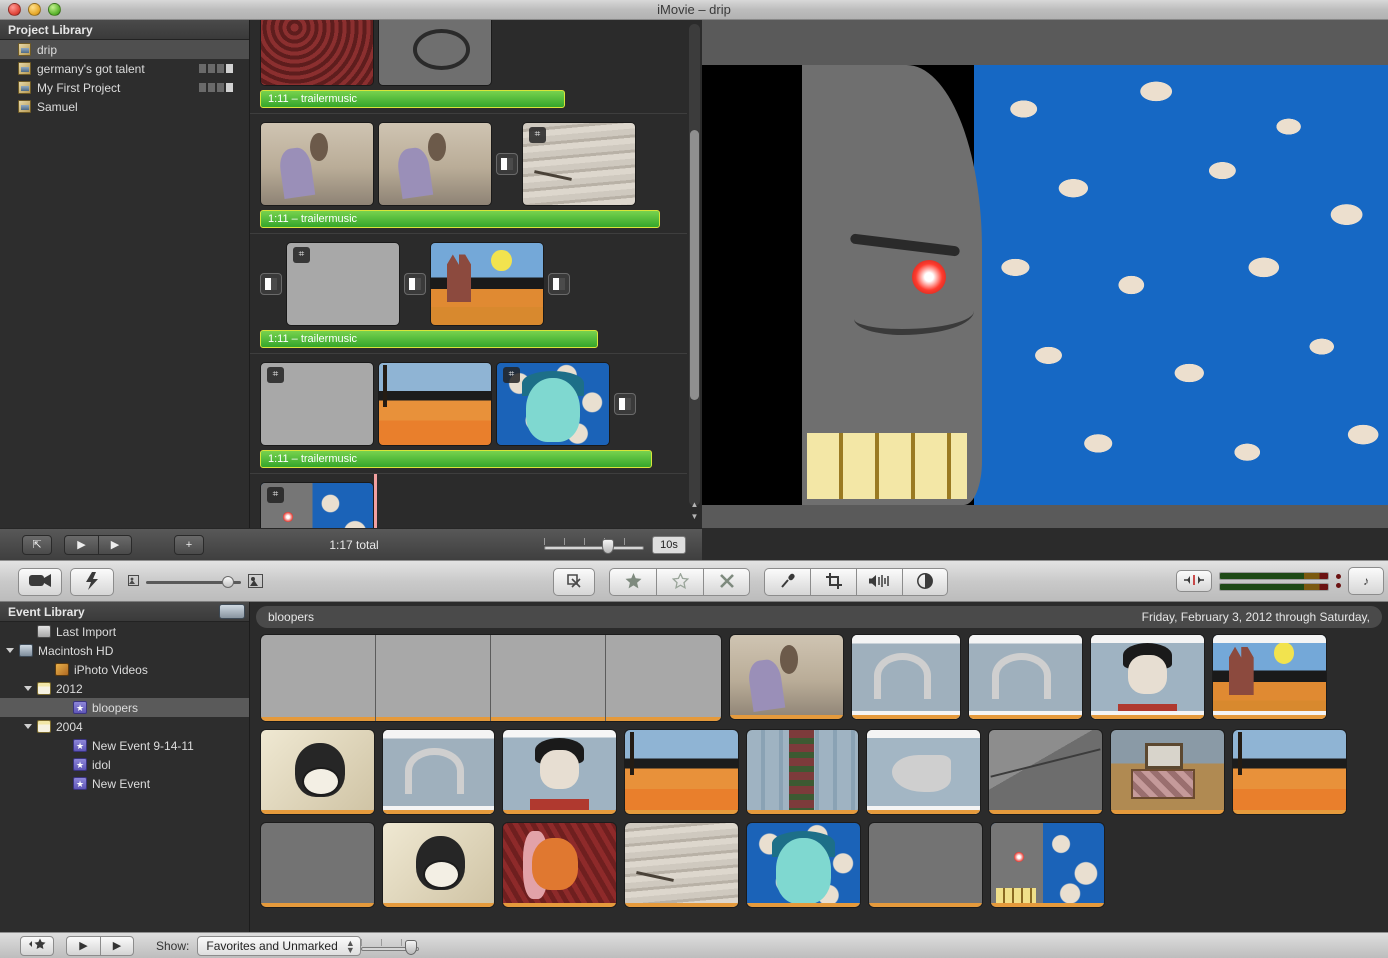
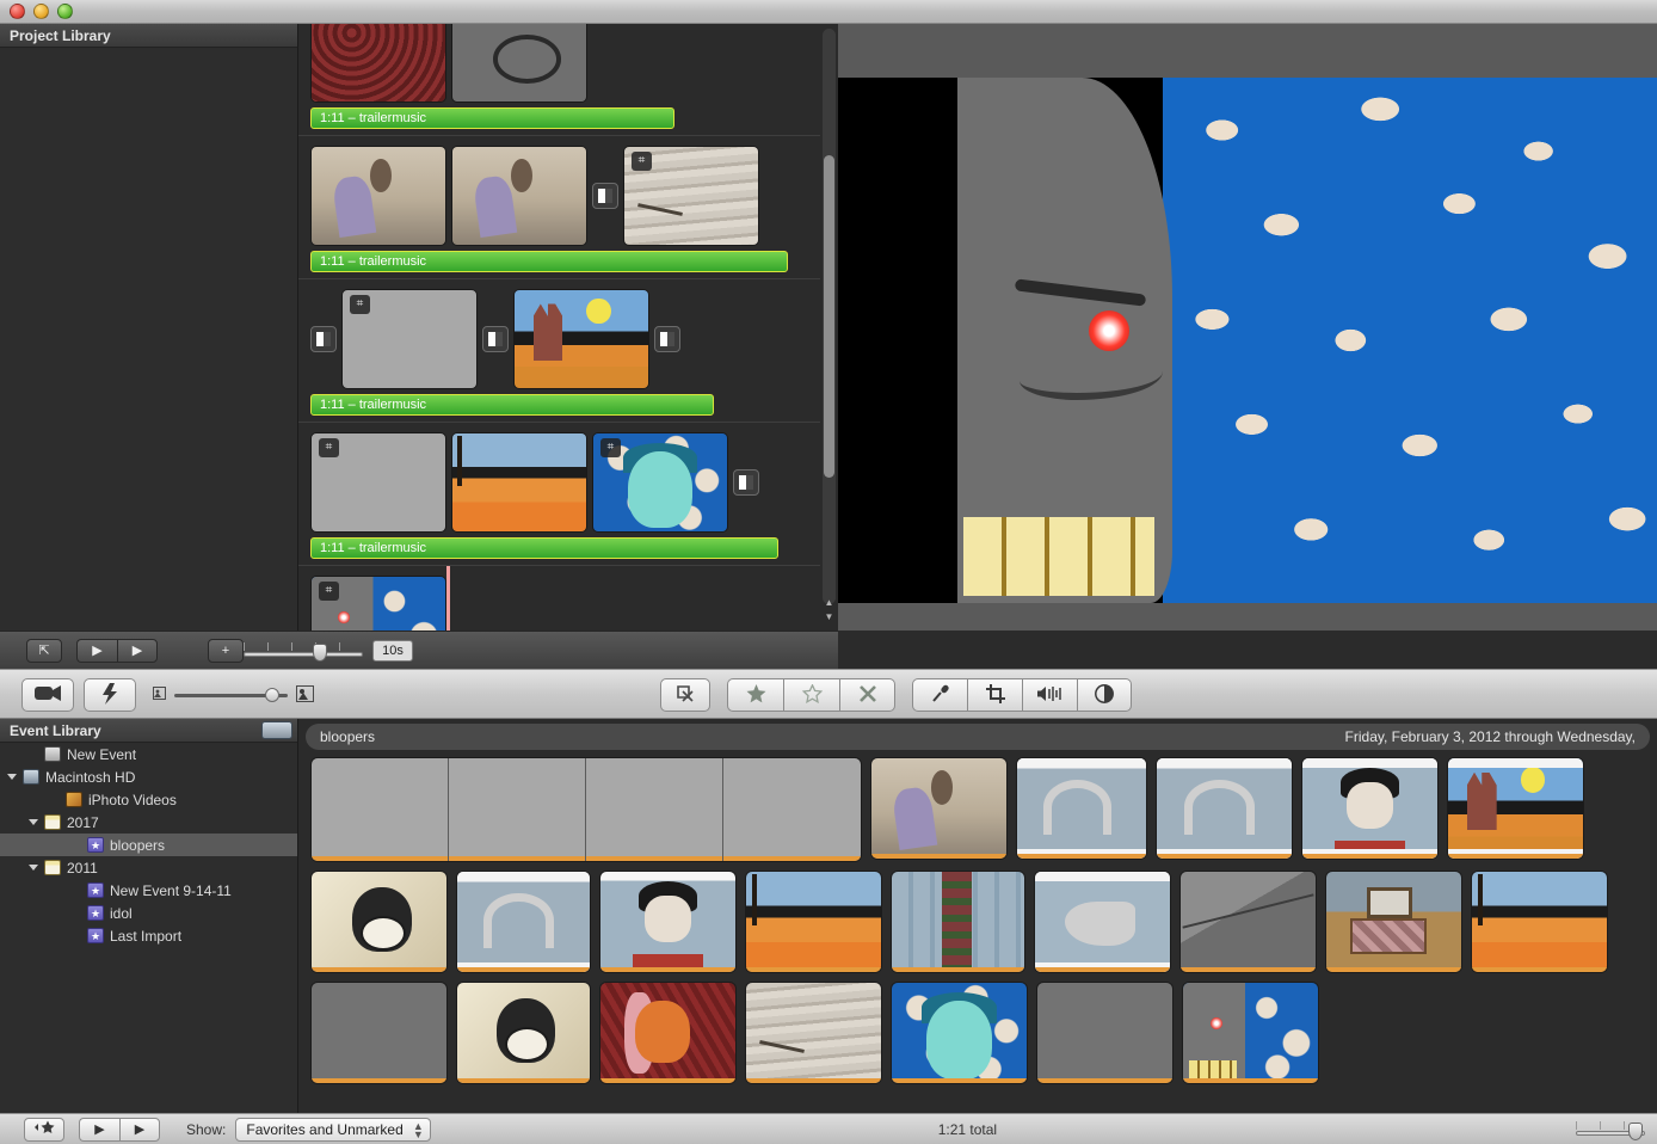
- iMovie – drip
  Project Library
- drip
- germany's got talent
- My First Project
- Samuel
  1:11 – trailermusic
  ⌗
  1:11 – trailermusic
  ⌗
  1:11 – trailermusic
  ⌗
  ⌗
  1:11 – trailermusic
  ⌗
  ▲
  ▼
  ⇱
  ▶
  ▶
  +
- 1:17 total
  10s
- ♪
  Event Library
- Last Import
+ New Event
  Macintosh HD
  iPhoto Videos
- 2012
+ 2017
  ★
  bloopers
- 2004
+ 2011
  ★
  New Event 9-14-11
  ★
  idol
  ★
- New Event
+ Last Import
  bloopers
- Friday, February 3, 2012 through Saturday,
+ Friday, February 3, 2012 through Wednesday,
  ▶
  ▶
  Show:
  Favorites and Unmarked
  ▲
  ▼
+ 1:21 total
